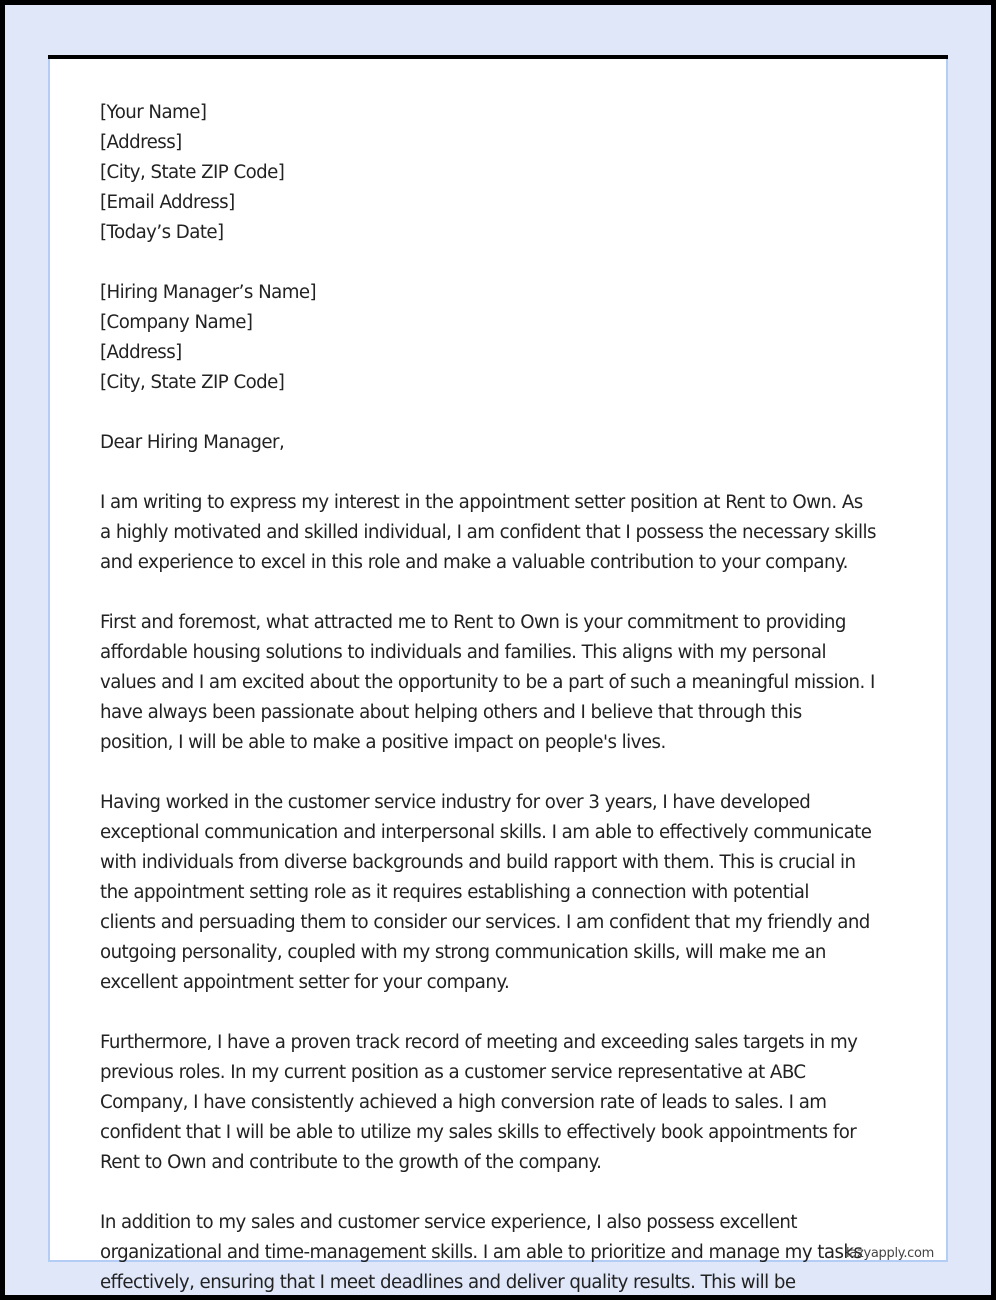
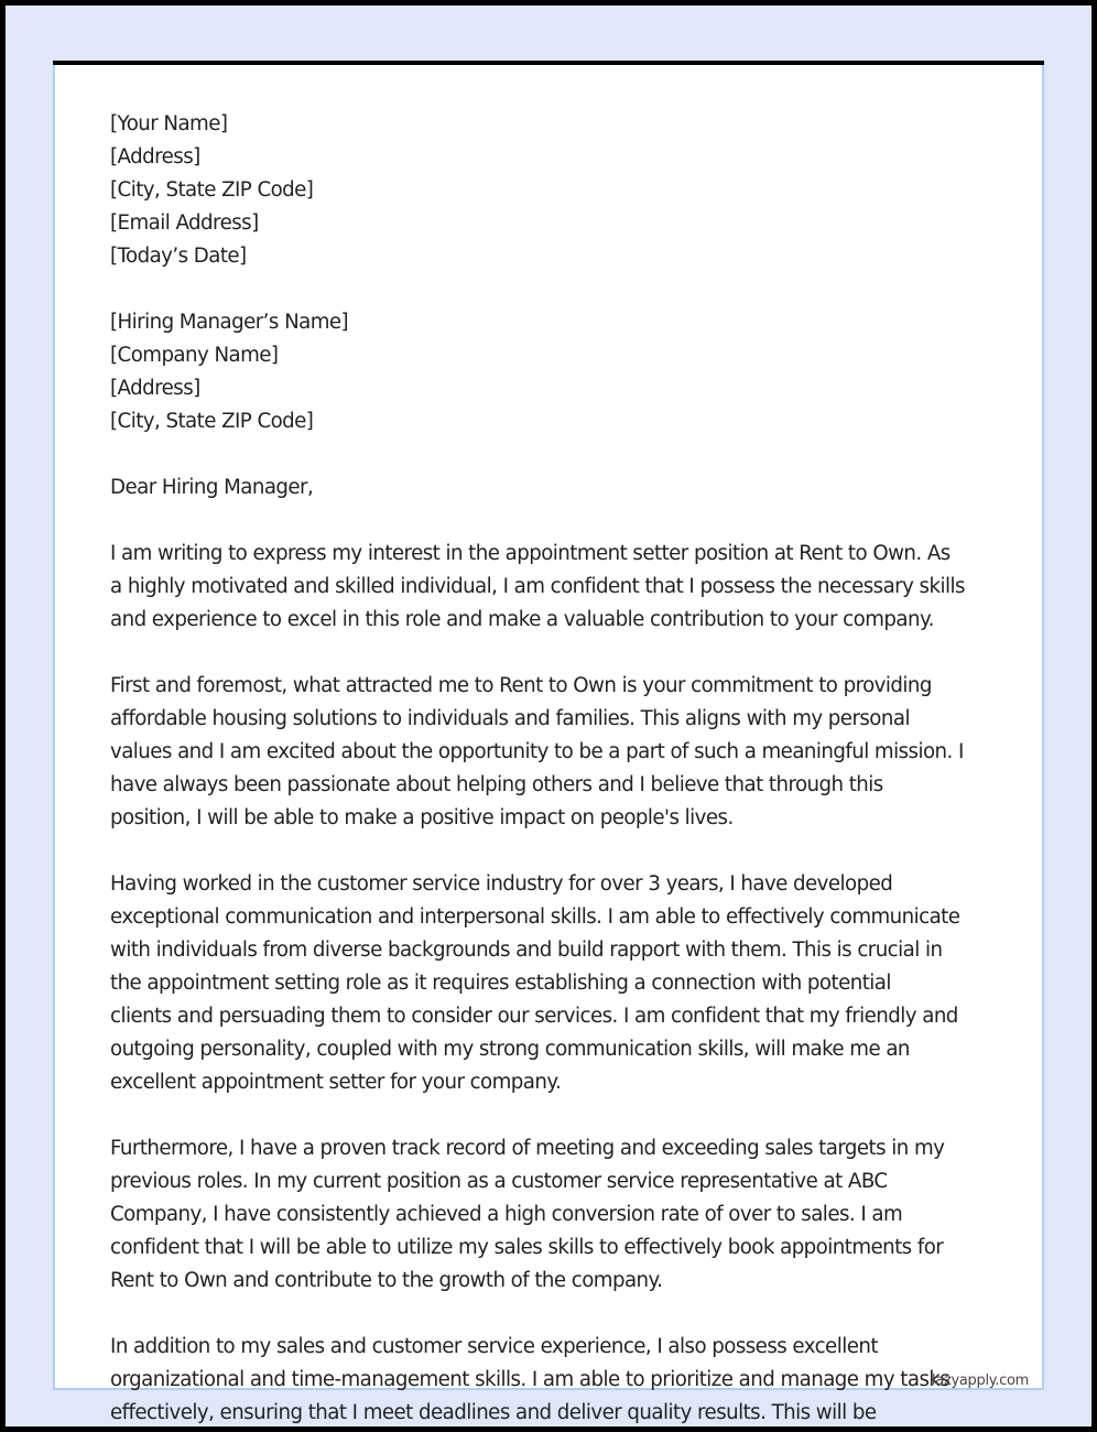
  [Your Name]
  [Address]
  [City, State ZIP Code]
  [Email Address]
  [Today’s Date]
  [Hiring Manager’s Name]
  [Company Name]
  [Address]
  [City, State ZIP Code]
  Dear Hiring Manager,
  I am writing to express my interest in the appointment setter position at Rent to Own. As
  a highly motivated and skilled individual, I am confident that I possess the necessary skills
  and experience to excel in this role and make a valuable contribution to your company.
  First and foremost, what attracted me to Rent to Own is your commitment to providing
  affordable housing solutions to individuals and families. This aligns with my personal
  values and I am excited about the opportunity to be a part of such a meaningful mission. I
  have always been passionate about helping others and I believe that through this
  position, I will be able to make a positive impact on people's lives.
  Having worked in the customer service industry for over 3 years, I have developed
  exceptional communication and interpersonal skills. I am able to effectively communicate
  with individuals from diverse backgrounds and build rapport with them. This is crucial in
  the appointment setting role as it requires establishing a connection with potential
  clients and persuading them to consider our services. I am confident that my friendly and
  outgoing personality, coupled with my strong communication skills, will make me an
  excellent appointment setter for your company.
  Furthermore, I have a proven track record of meeting and exceeding sales targets in my
  previous roles. In my current position as a customer service representative at ABC
- Company, I have consistently achieved a high conversion rate of leads to sales. I am
+ Company, I have consistently achieved a high conversion rate of over to sales. I am
  confident that I will be able to utilize my sales skills to effectively book appointments for
  Rent to Own and contribute to the growth of the company.
  In addition to my sales and customer service experience, I also possess excellent
  organizational and time-management skills. I am able to prioritize and manage my tasks
  effectively, ensuring that I meet deadlines and deliver quality results. This will be
  lazyapply.com
